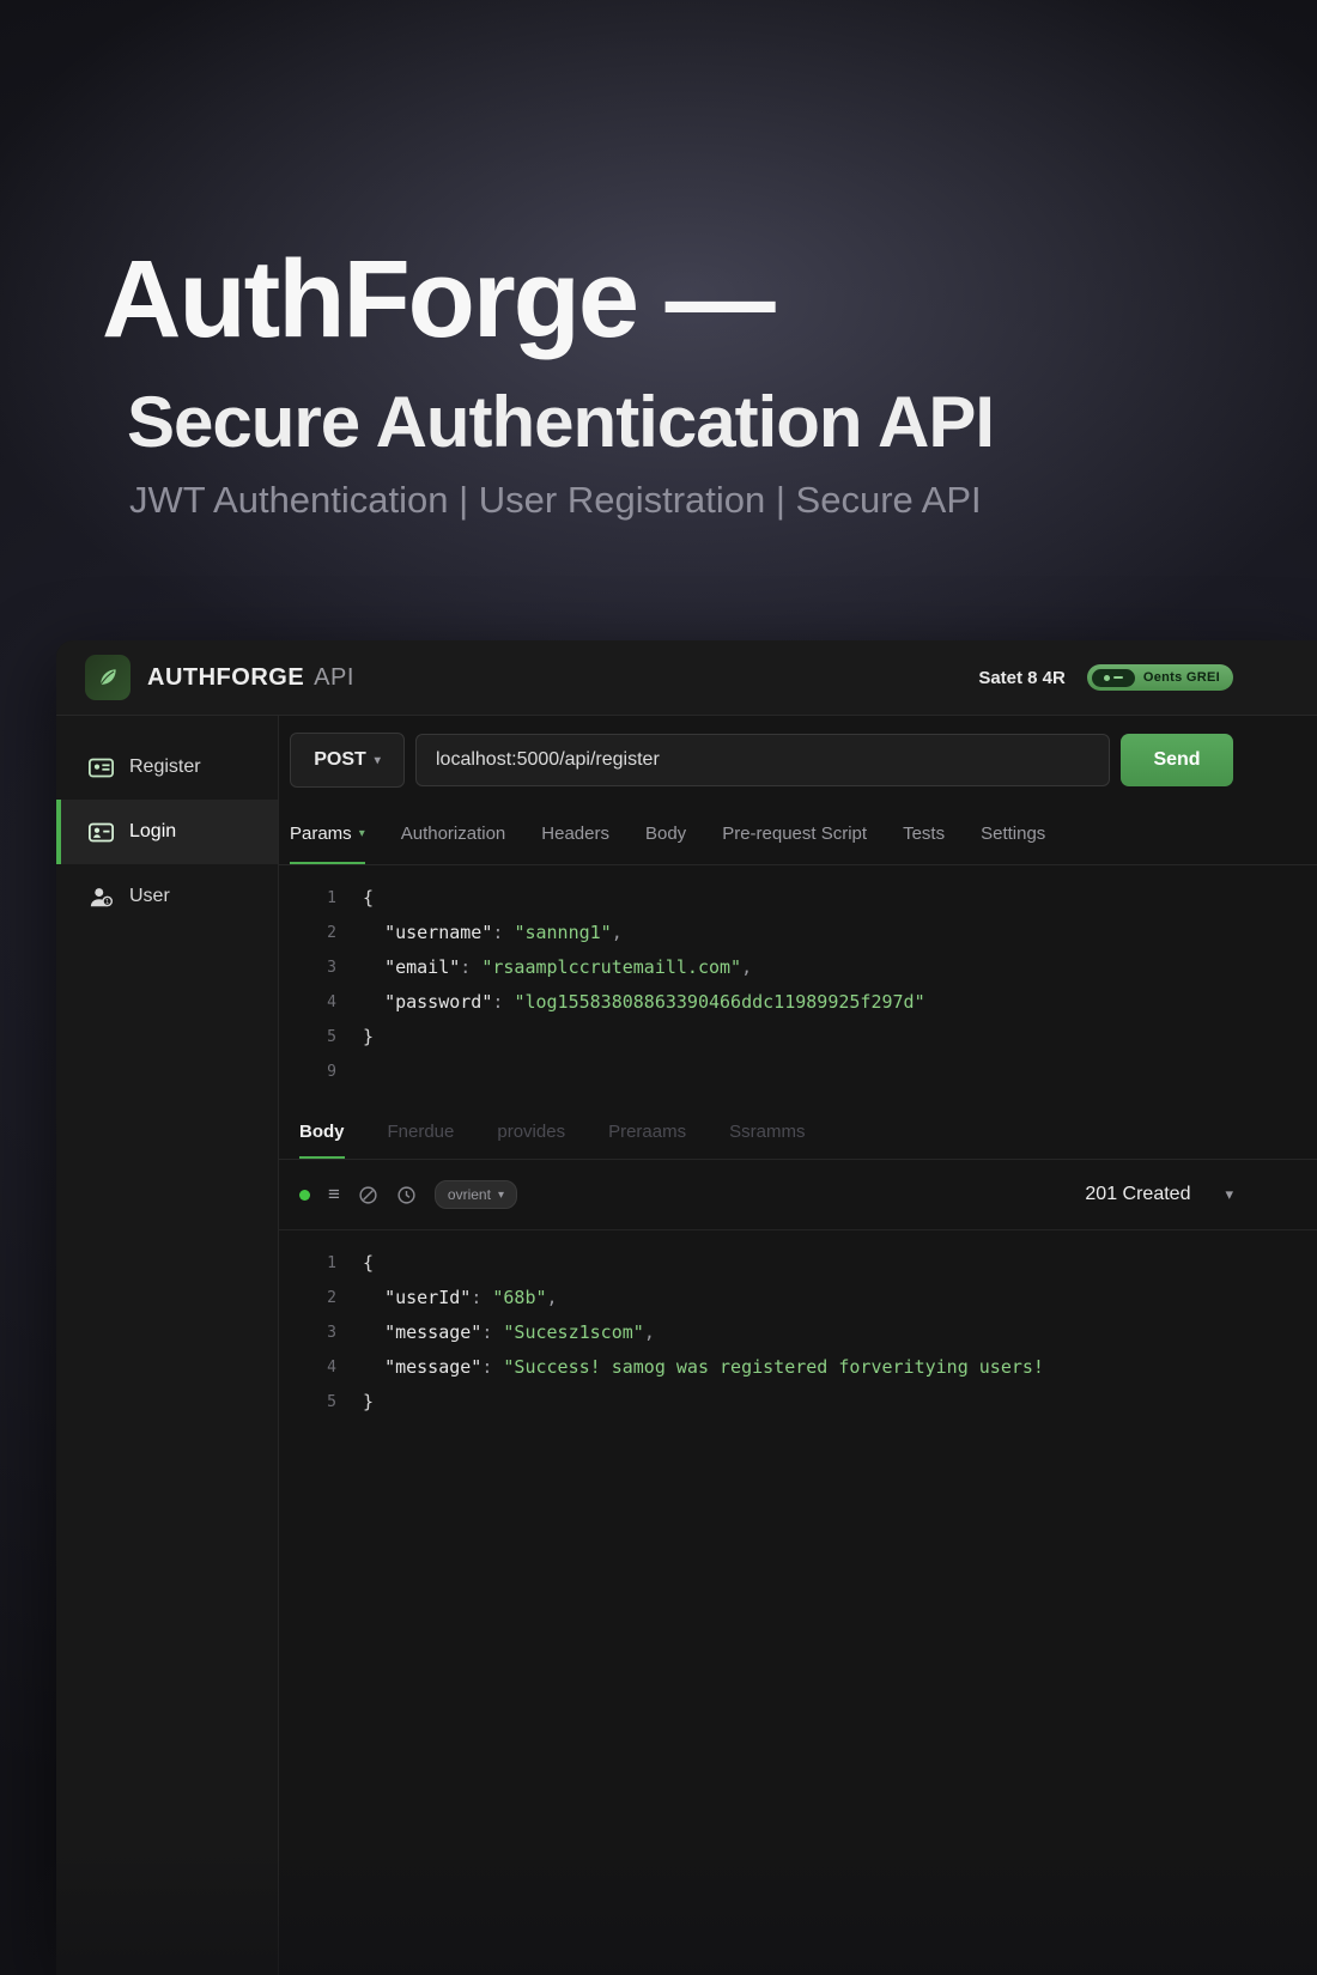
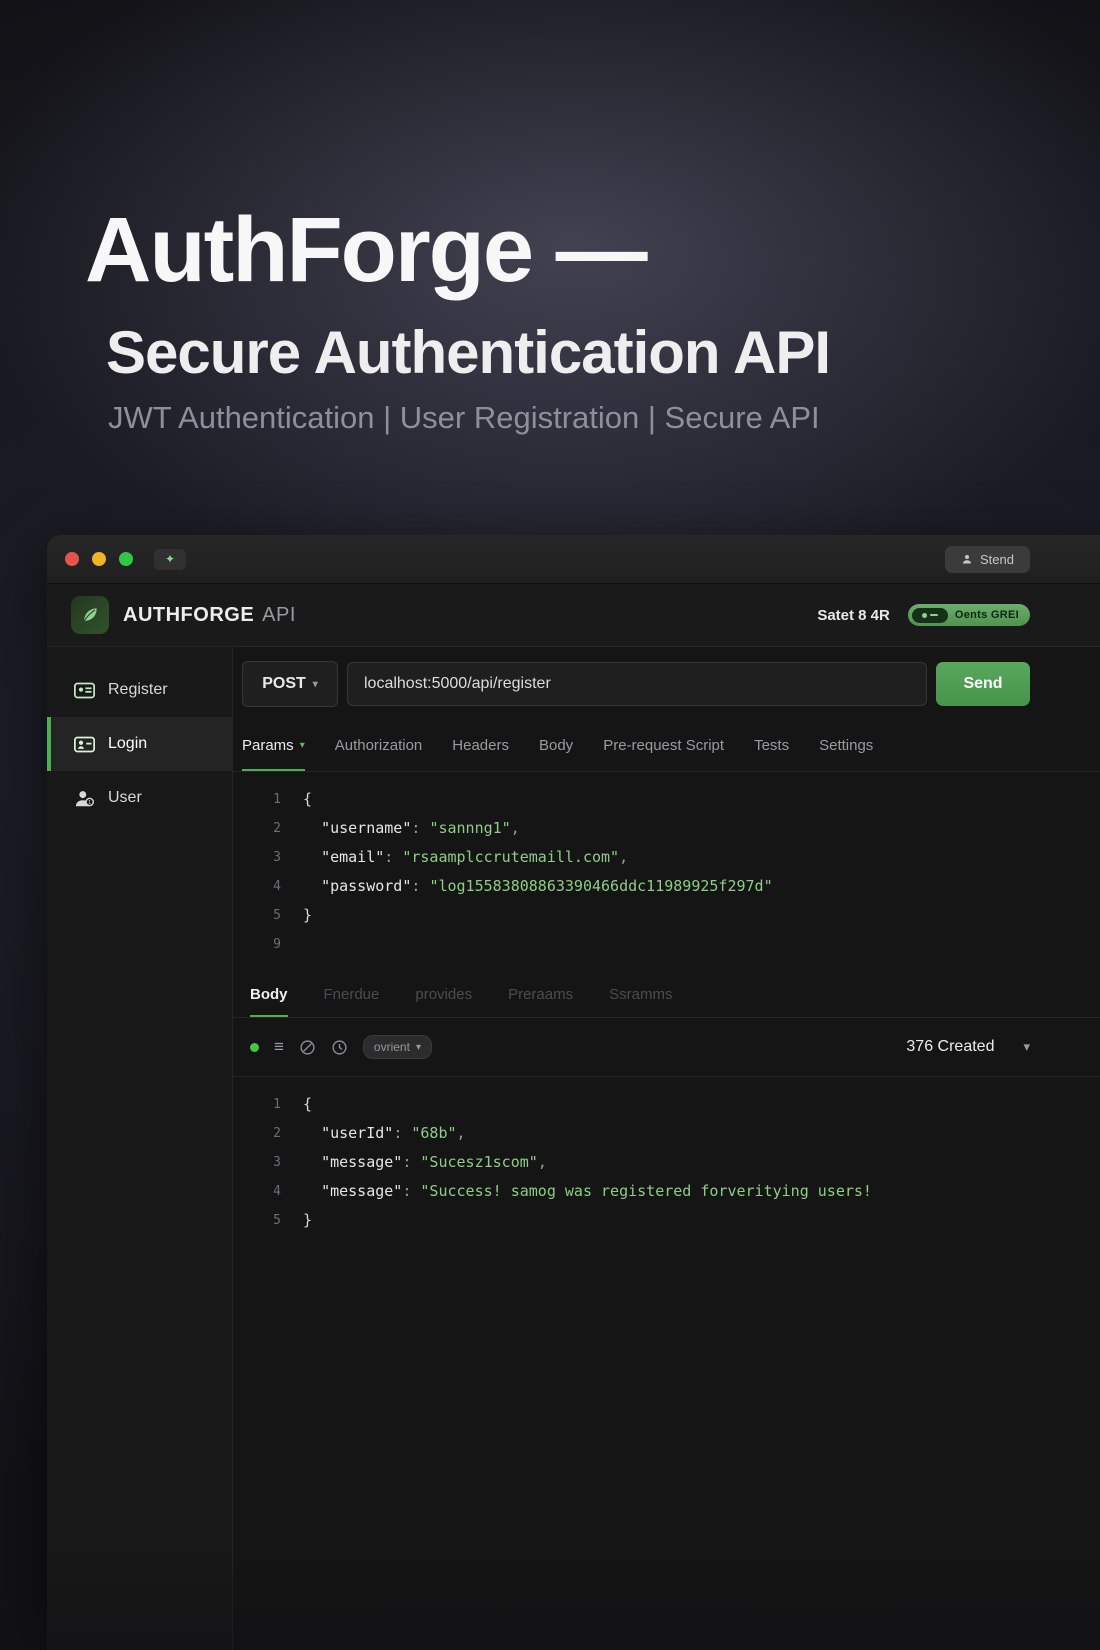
  AuthForge —
  Secure Authentication API
  JWT Authentication | User Registration | Secure API
+ ✦
+ Stend
  AUTHFORGE API
  Satet 8 4R
  Oents GREI
  Register
  Login
  User
  POST
  ▾
  localhost:5000/api/register
  Send
  Params
  ▾
  Authorization
  Headers
  Body
  Pre-request Script
  Tests
  Settings
  1
  {
  2
  "username": "sannng1",
  3
  "email": "rsaamplccrutemaill.com",
  4
  "password": "log15583808863390466ddc11989925f297d"
  5
  }
  9
  Body
  Fnerdue
  provides
  Preraams
  Ssramms
  ≡
  ovrient
  ▾
- 201 Created
+ 376 Created
  ▾
  1
  {
  2
  "userId": "68b",
  3
  "message": "Sucesz1scom",
  4
  "message": "Success! samog was registered forveritying users!
  5
  }
